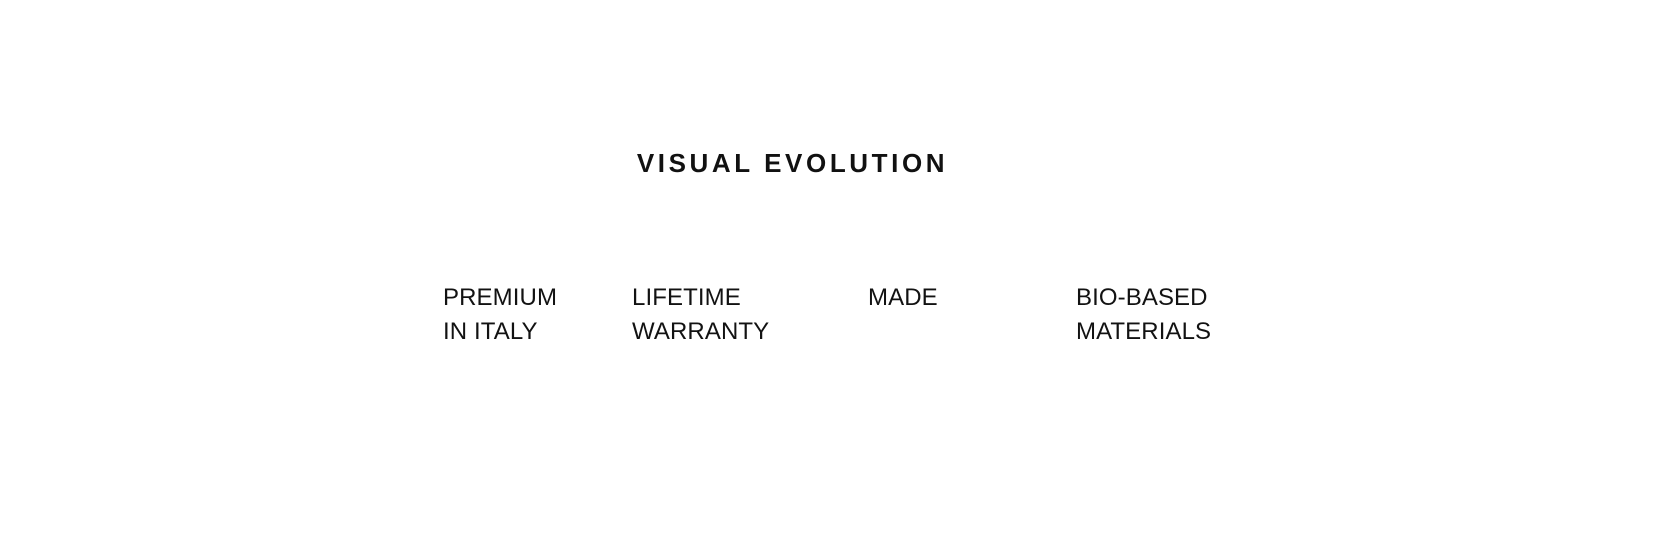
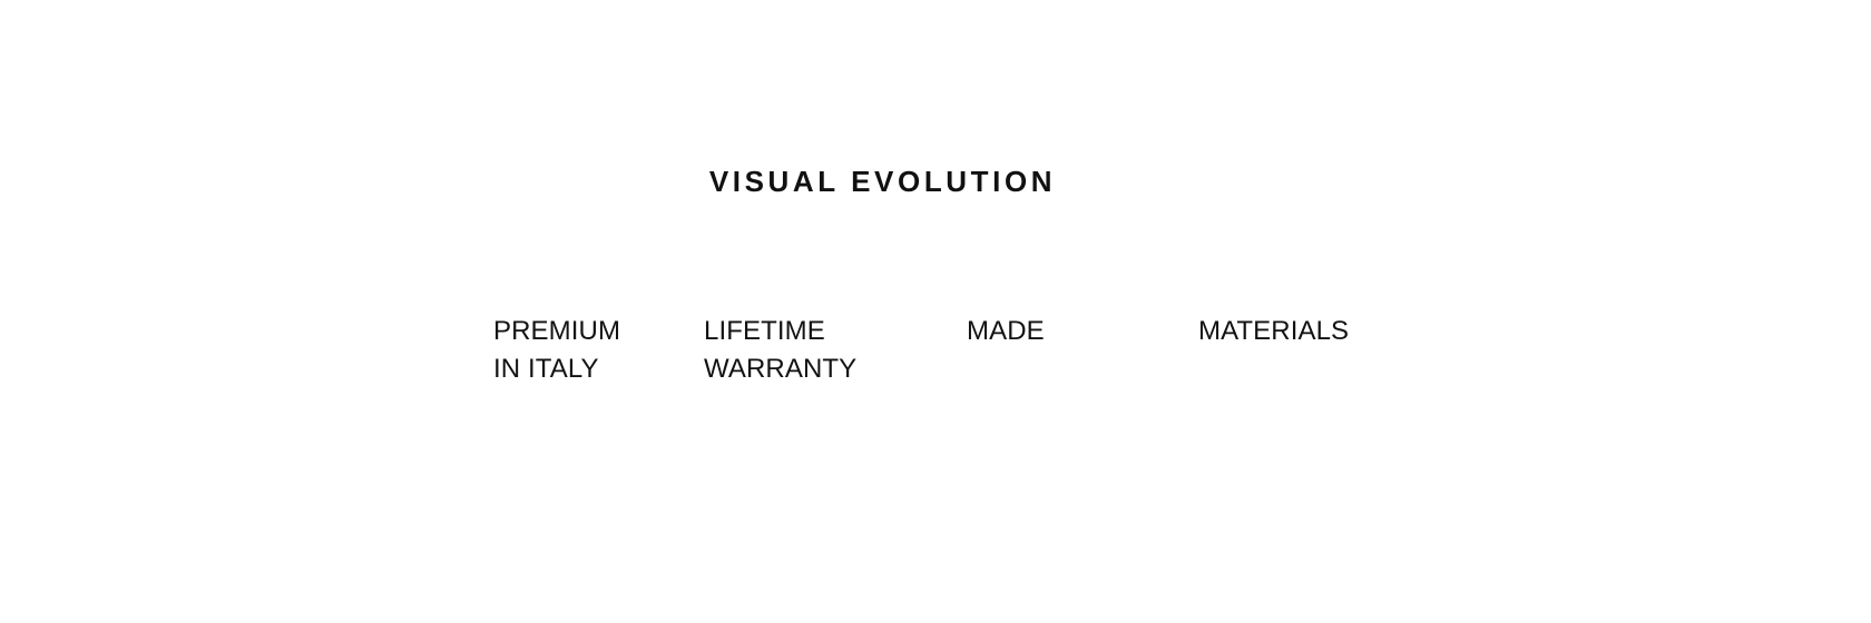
  VISUAL EVOLUTION
  PREMIUM
  IN ITALY
  LIFETIME
  WARRANTY
  MADE
- BIO-BASED
  MATERIALS
